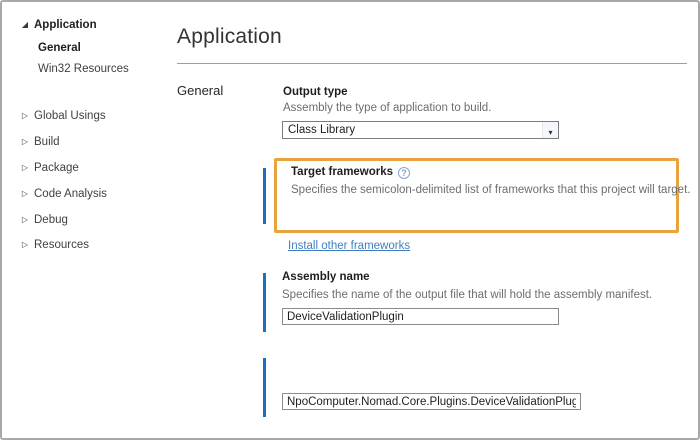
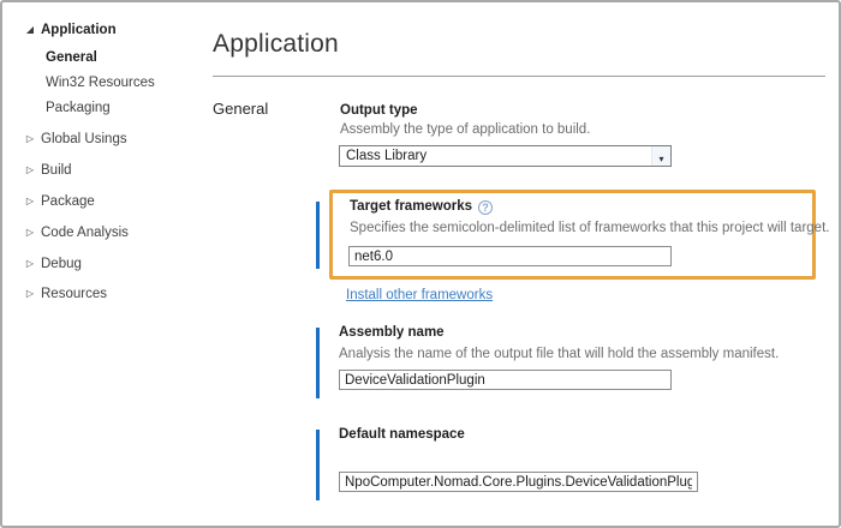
  ◢
  Application
  General
  Win32 Resources
+ Packaging
  ▷
  Global Usings
  ▷
  Build
  ▷
  Package
  ▷
  Code Analysis
  ▷
  Debug
  ▷
  Resources
  Application
  General
  Output type
  Assembly the type of application to build.
  Class Library
  ▾
  Target frameworks ?
  Specifies the semicolon-delimited list of frameworks that this project will target.
+ net6.0
  Install other frameworks
  Assembly name
- Specifies the name of the output file that will hold the assembly manifest.
+ Analysis the name of the output file that will hold the assembly manifest.
  DeviceValidationPlugin
+ Default namespace
  NpoComputer.Nomad.Core.Plugins.DeviceValidationPlug
